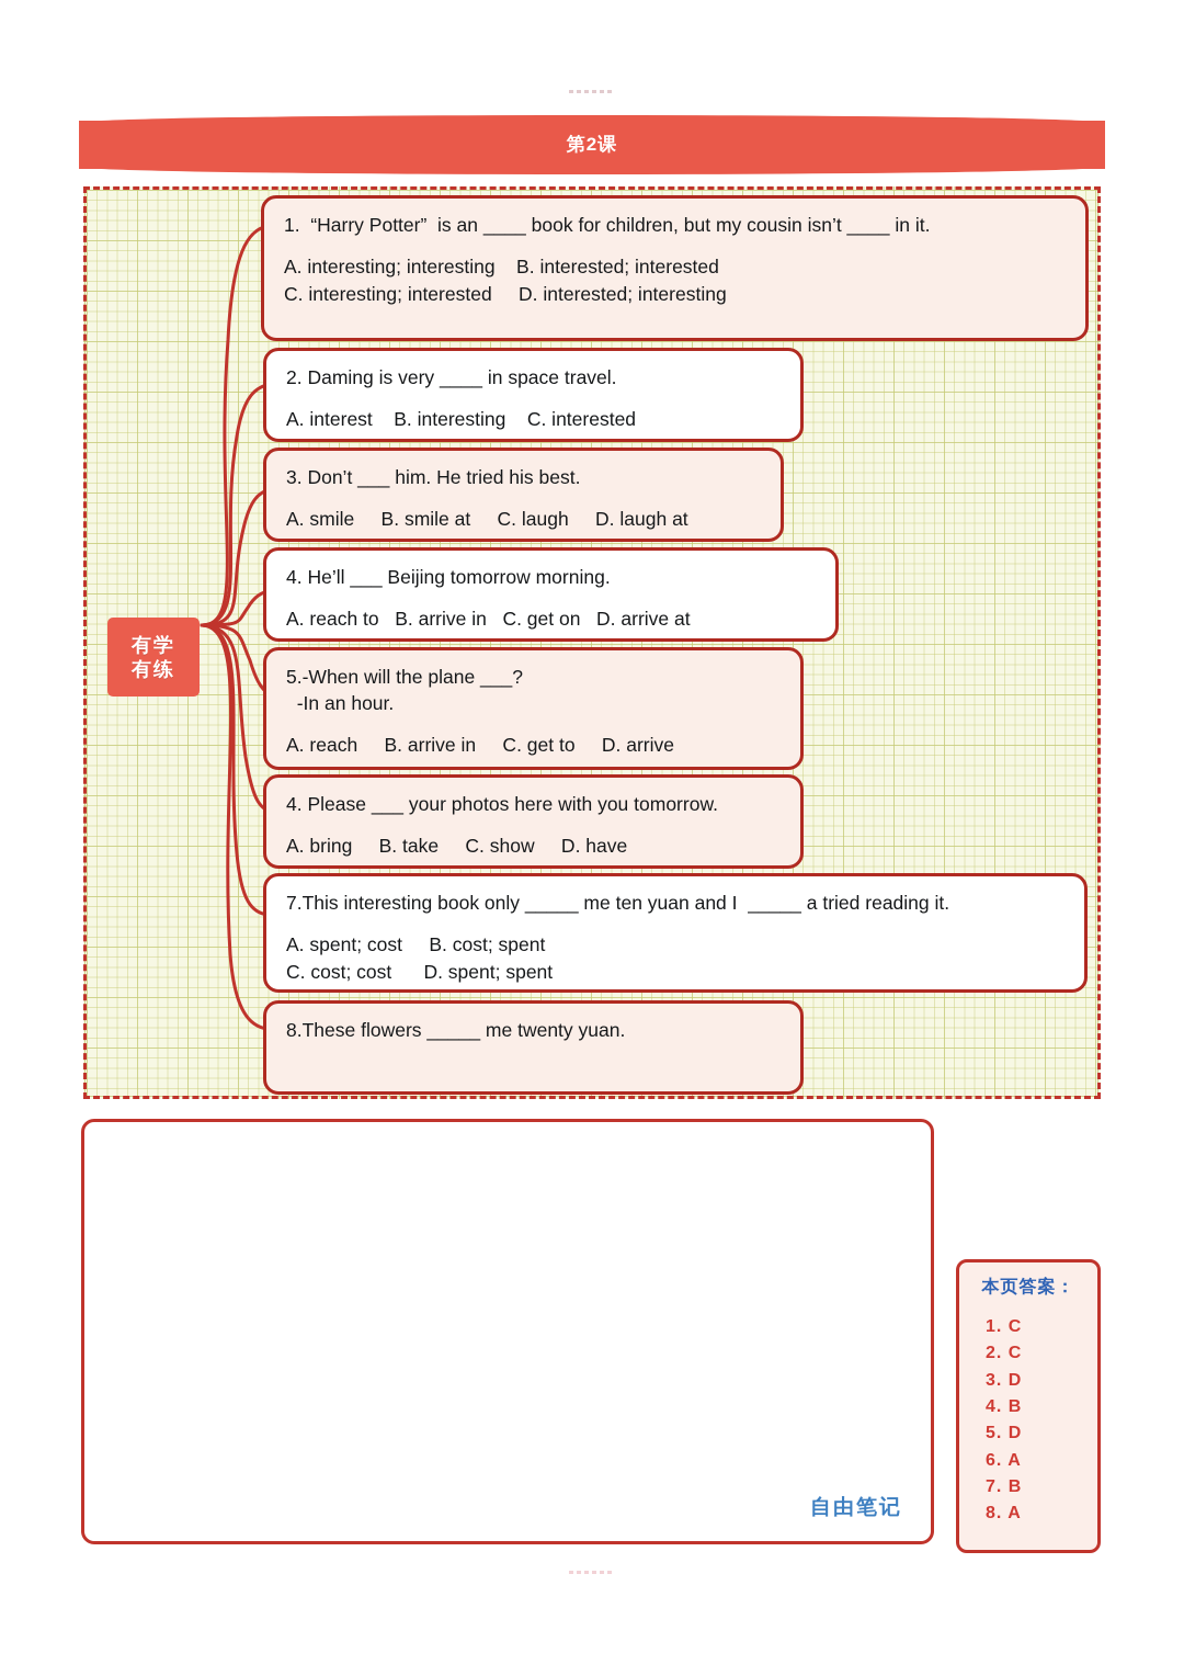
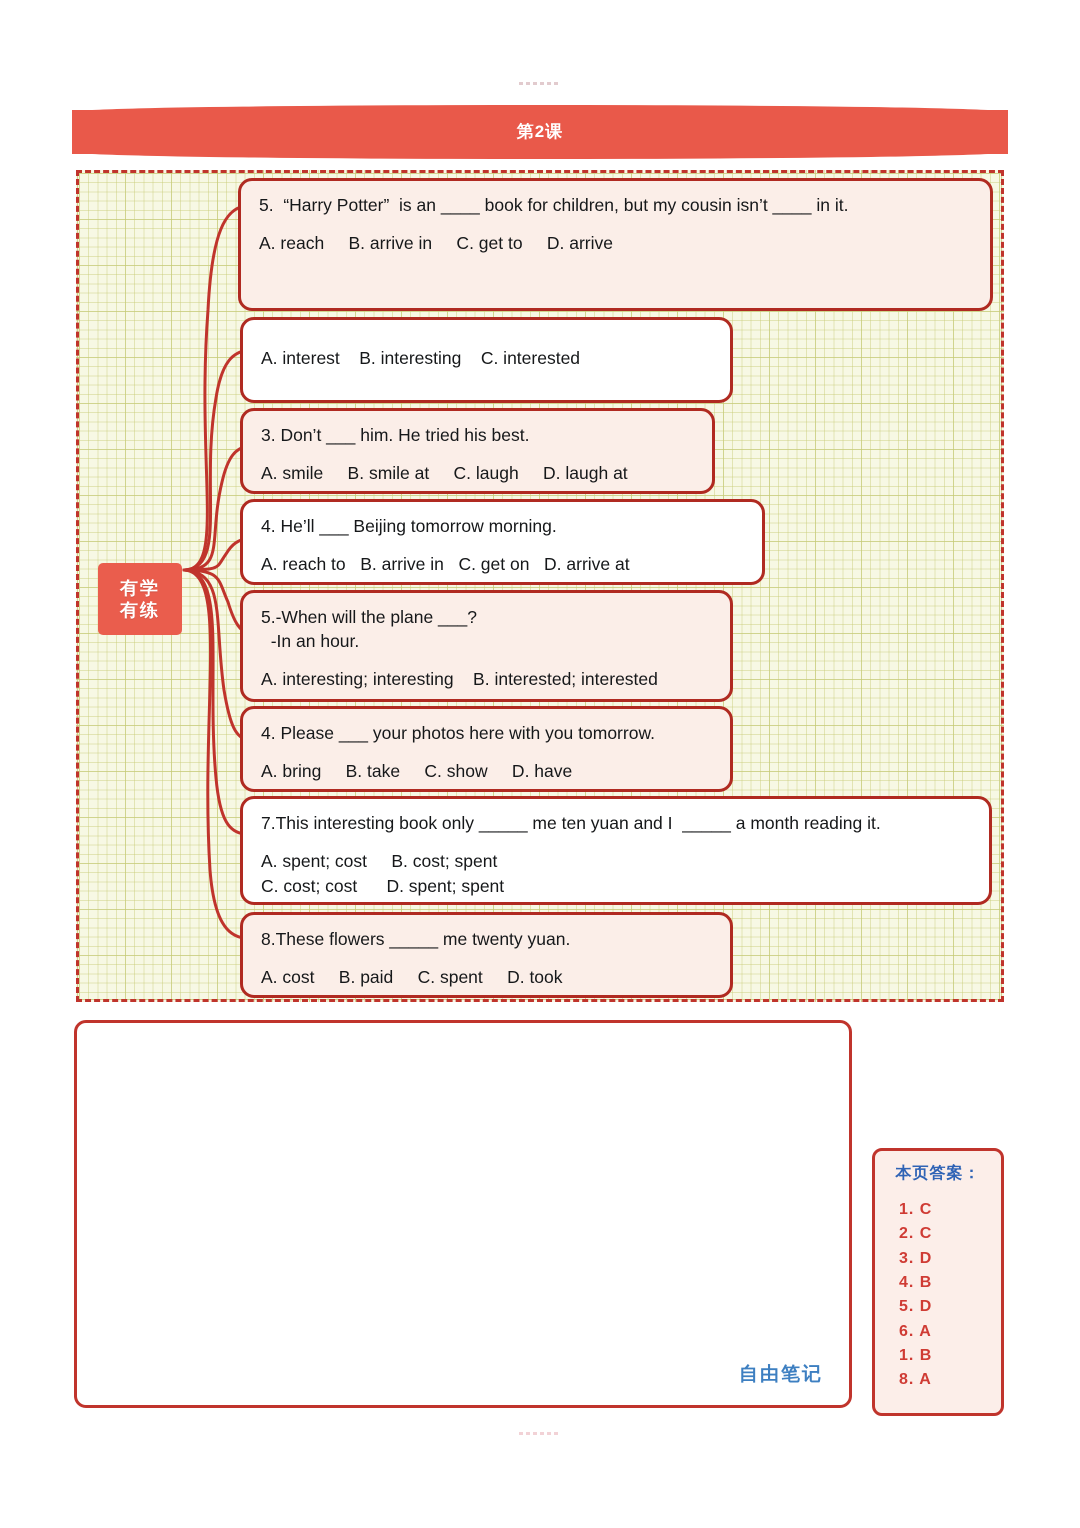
  第2课
  有学
  有练
- 1. “Harry Potter” is an ____ book for children, but my cousin isn’t ____ in it.
+ 5. “Harry Potter” is an ____ book for children, but my cousin isn’t ____ in it.
- A. interesting; interesting B. interested; interested
+ A. reach B. arrive in C. get to D. arrive
- C. interesting; interested D. interested; interesting
- 2. Daming is very ____ in space travel.
  A. interest B. interesting C. interested
  3. Don’t ___ him. He tried his best.
  A. smile B. smile at C. laugh D. laugh at
  4. He’ll ___ Beijing tomorrow morning.
  A. reach to B. arrive in C. get on D. arrive at
  5.-When will the plane ___?
  -In an hour.
- A. reach B. arrive in C. get to D. arrive
+ A. interesting; interesting B. interested; interested
  4. Please ___ your photos here with you tomorrow.
  A. bring B. take C. show D. have
- 7.This interesting book only _____ me ten yuan and I _____ a tried reading it.
+ 7.This interesting book only _____ me ten yuan and I _____ a month reading it.
  A. spent; cost B. cost; spent
  C. cost; cost D. spent; spent
  8.These flowers _____ me twenty yuan.
+ A. cost B. paid C. spent D. took
  自由笔记
  本页答案：
  1. C
  2. C
  3. D
  4. B
  5. D
  6. A
- 7. B
+ 1. B
  8. A
